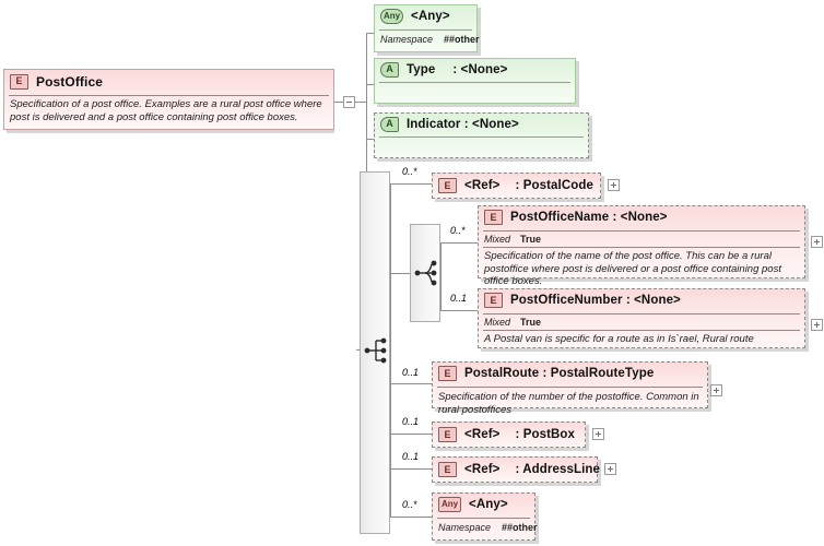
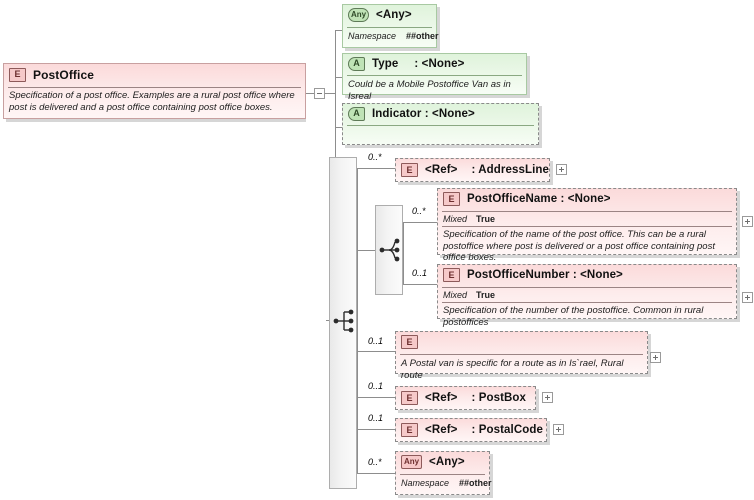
  E
  PostOffice
  Specification of a post office. Examples are a rural post office where post is delivered and a post office containing post office boxes.
  Any
  <Any>
  Namespace ##other
  A
  Type : <None>
+ Could be a Mobile Postoffice Van as in Isreal
  A
  Indicator : <None>
  0..*
  E
- <Ref> : PostalCode
+ <Ref> : AddressLine
  0..*
  E
  PostOfficeName : <None>
  Mixed True
  Specification of the name of the post office. This can be a rural postoffice where post is delivered or a post office containing post office boxes.
  0..1
  E
  PostOfficeNumber : <None>
  Mixed True
- A Postal van is specific for a route as in Is`rael, Rural route
+ Specification of the number of the postoffice. Common in rural postoffices
  0..1
  E
- PostalRoute : PostalRouteType
- Specification of the number of the postoffice. Common in rural postoffices
+ A Postal van is specific for a route as in Is`rael, Rural route
  0..1
  E
  <Ref> : PostBox
  0..1
  E
- <Ref> : AddressLine
+ <Ref> : PostalCode
  0..*
  Any
  <Any>
  Namespace ##other
